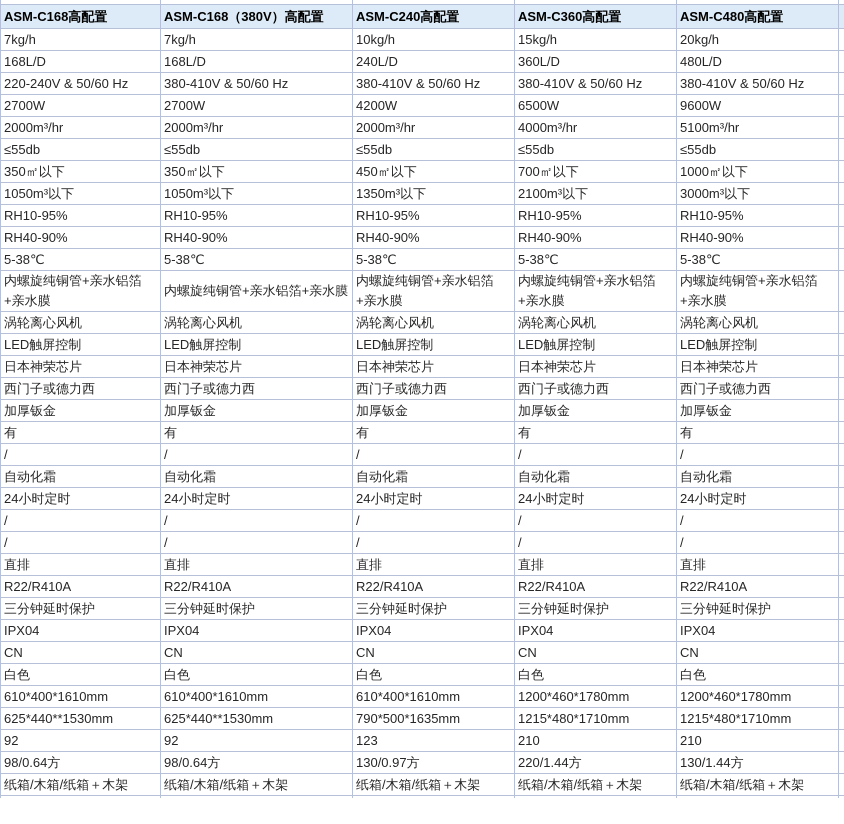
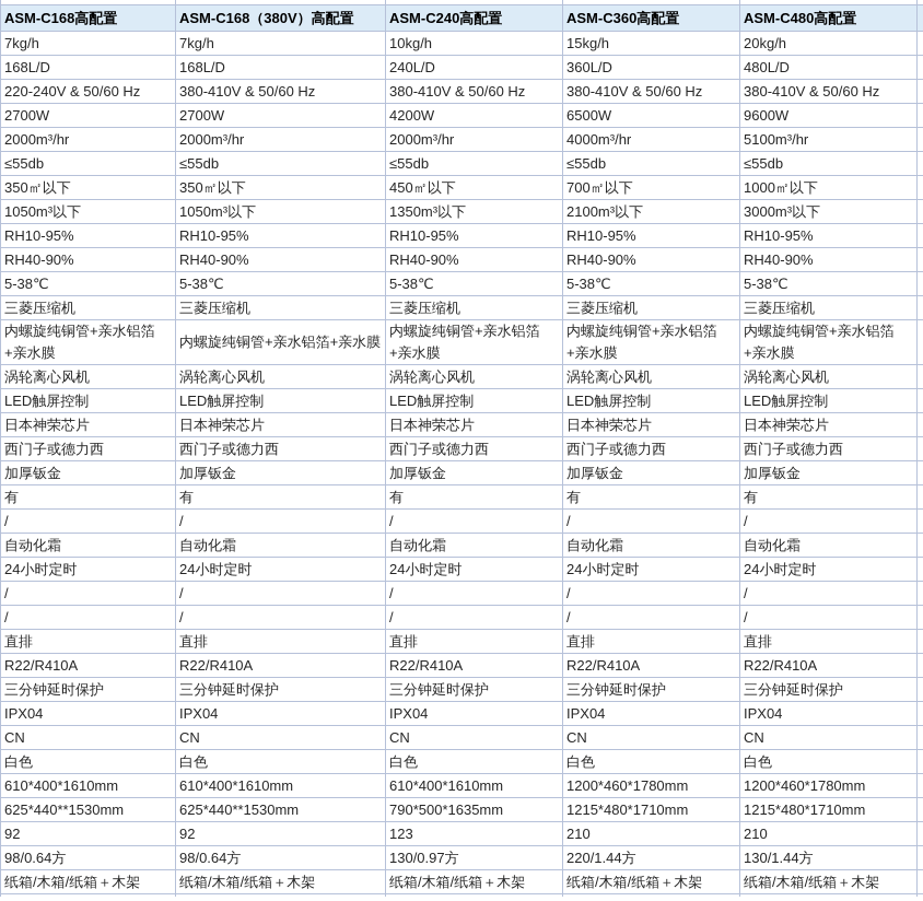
  ASM-C168高配置	ASM-C168（380V）高配置	ASM-C240高配置	ASM-C360高配置	ASM-C480高配置
  7kg/h	7kg/h	10kg/h	15kg/h	20kg/h
  168L/D	168L/D	240L/D	360L/D	480L/D
  220-240V & 50/60 Hz	380-410V & 50/60 Hz	380-410V & 50/60 Hz	380-410V & 50/60 Hz	380-410V & 50/60 Hz
  2700W	2700W	4200W	6500W	9600W
  2000m³/hr	2000m³/hr	2000m³/hr	4000m³/hr	5100m³/hr
  ≤55db	≤55db	≤55db	≤55db	≤55db
  350㎡以下	350㎡以下	450㎡以下	700㎡以下	1000㎡以下
  1050m³以下	1050m³以下	1350m³以下	2100m³以下	3000m³以下
  RH10-95%	RH10-95%	RH10-95%	RH10-95%	RH10-95%
  RH40-90%	RH40-90%	RH40-90%	RH40-90%	RH40-90%
  5-38℃	5-38℃	5-38℃	5-38℃	5-38℃
+ 三菱压缩机	三菱压缩机	三菱压缩机	三菱压缩机	三菱压缩机
  内螺旋纯铜管+亲水铝箔+亲水膜	内螺旋纯铜管+亲水铝箔+亲水膜	内螺旋纯铜管+亲水铝箔+亲水膜	内螺旋纯铜管+亲水铝箔+亲水膜	内螺旋纯铜管+亲水铝箔+亲水膜
  涡轮离心风机	涡轮离心风机	涡轮离心风机	涡轮离心风机	涡轮离心风机
  LED触屏控制	LED触屏控制	LED触屏控制	LED触屏控制	LED触屏控制
  日本神荣芯片	日本神荣芯片	日本神荣芯片	日本神荣芯片	日本神荣芯片
  西门子或德力西	西门子或德力西	西门子或德力西	西门子或德力西	西门子或德力西
  加厚钣金	加厚钣金	加厚钣金	加厚钣金	加厚钣金
  有	有	有	有	有
  /	/	/	/	/
  自动化霜	自动化霜	自动化霜	自动化霜	自动化霜
  24小时定时	24小时定时	24小时定时	24小时定时	24小时定时
  /	/	/	/	/
  /	/	/	/	/
  直排	直排	直排	直排	直排
  R22/R410A	R22/R410A	R22/R410A	R22/R410A	R22/R410A
  三分钟延时保护	三分钟延时保护	三分钟延时保护	三分钟延时保护	三分钟延时保护
  IPX04	IPX04	IPX04	IPX04	IPX04
  CN	CN	CN	CN	CN
  白色	白色	白色	白色	白色
  610*400*1610mm	610*400*1610mm	610*400*1610mm	1200*460*1780mm	1200*460*1780mm
  625*440**1530mm	625*440**1530mm	790*500*1635mm	1215*480*1710mm	1215*480*1710mm
  92	92	123	210	210
  98/0.64方	98/0.64方	130/0.97方	220/1.44方	130/1.44方
  纸箱/木箱/纸箱＋木架	纸箱/木箱/纸箱＋木架	纸箱/木箱/纸箱＋木架	纸箱/木箱/纸箱＋木架	纸箱/木箱/纸箱＋木架
